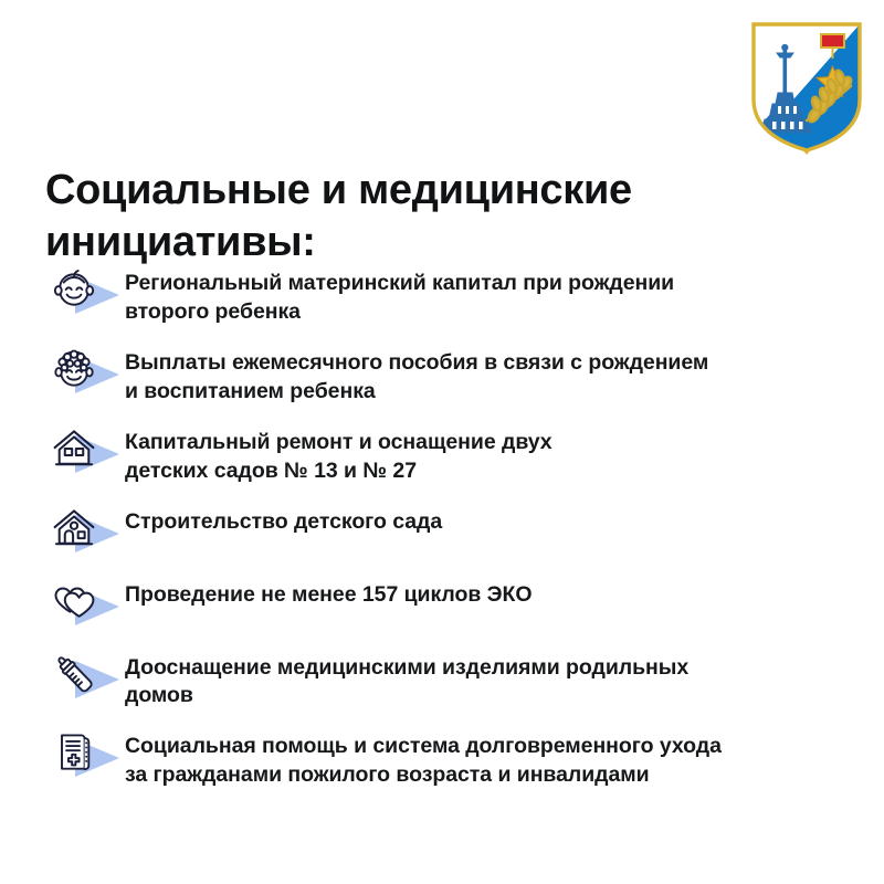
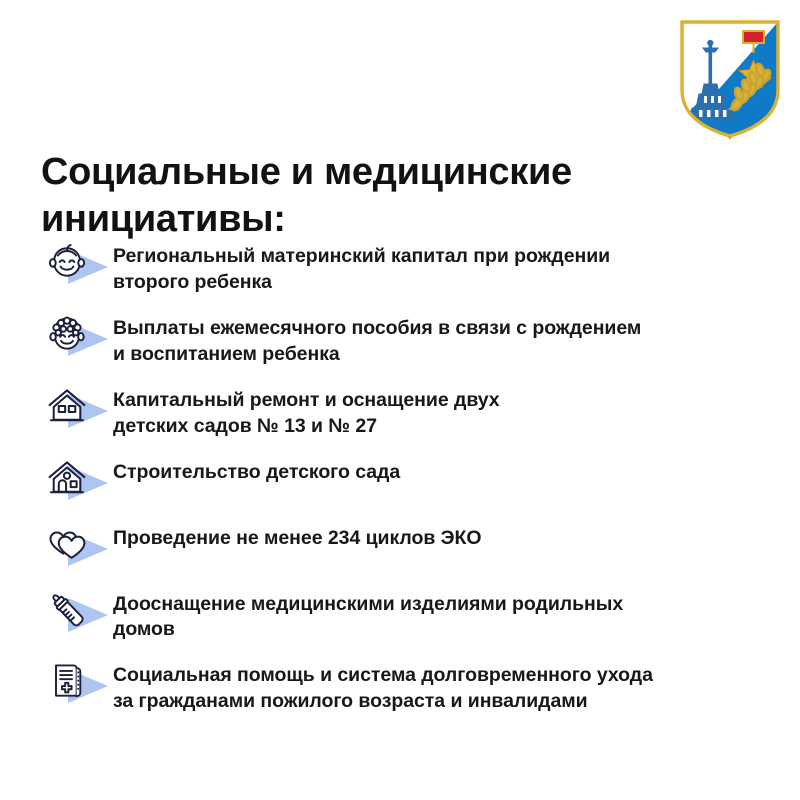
  Социальные и медицинские
  инициативы:
  Региональный материнский капитал при рождении
  второго ребенка
  Выплаты ежемесячного пособия в связи с рождением
  и воспитанием ребенка
  Капитальный ремонт и оснащение двух
  детских садов № 13 и № 27
  Строительство детского сада
- Проведение не менее 157 циклов ЭКО
+ Проведение не менее 234 циклов ЭКО
  Дооснащение медицинскими изделиями родильных
  домов
  Социальная помощь и система долговременного ухода
  за гражданами пожилого возраста и инвалидами
